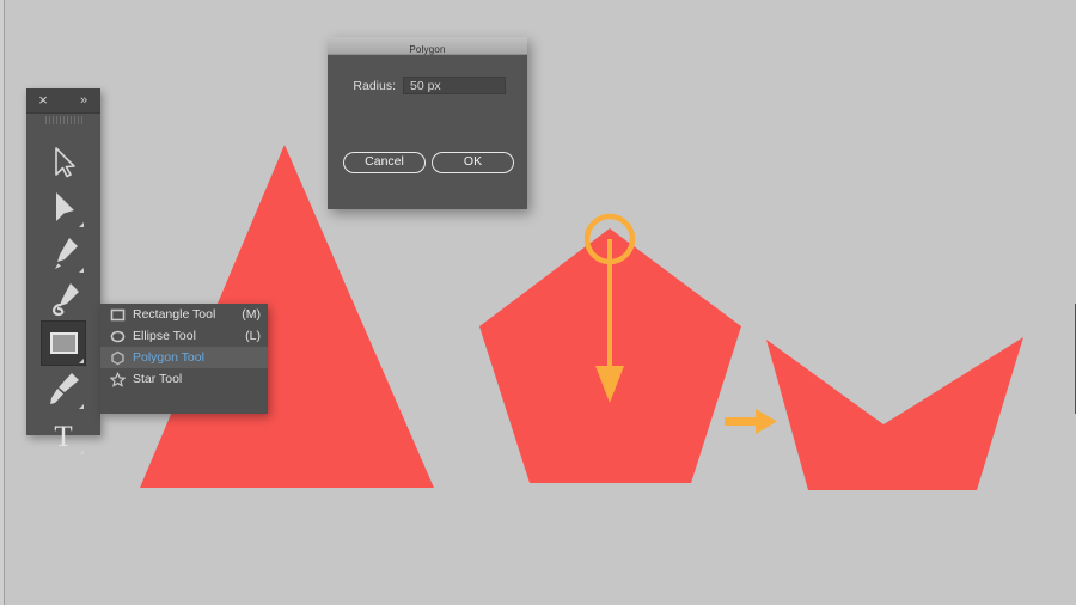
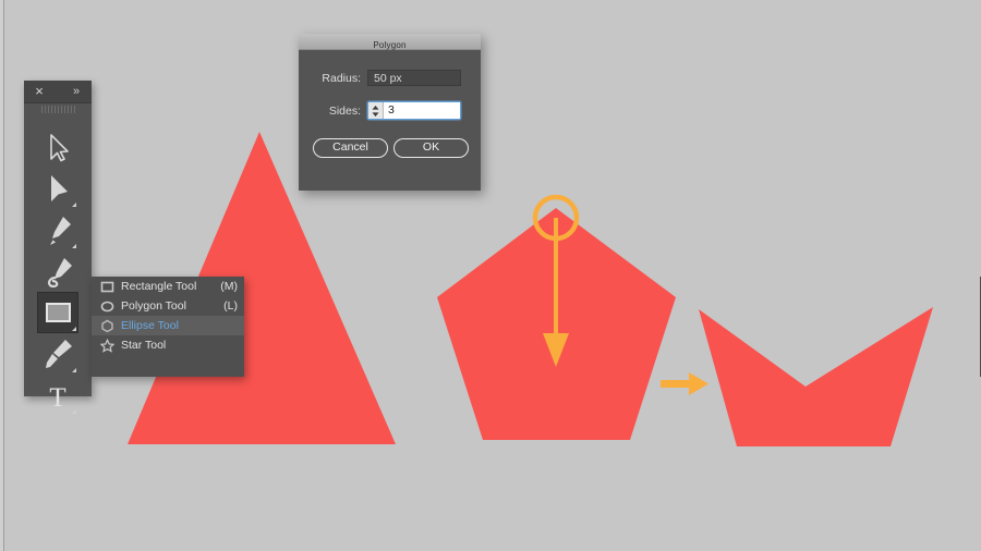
  ×
  »
  T
  Rectangle Tool
  (M)
- Ellipse Tool
+ Polygon Tool
  (L)
- Polygon Tool
+ Ellipse Tool
  Star Tool
  Polygon
  Radius:
  50 px
+ Sides:
+ 3
  Cancel
  OK
